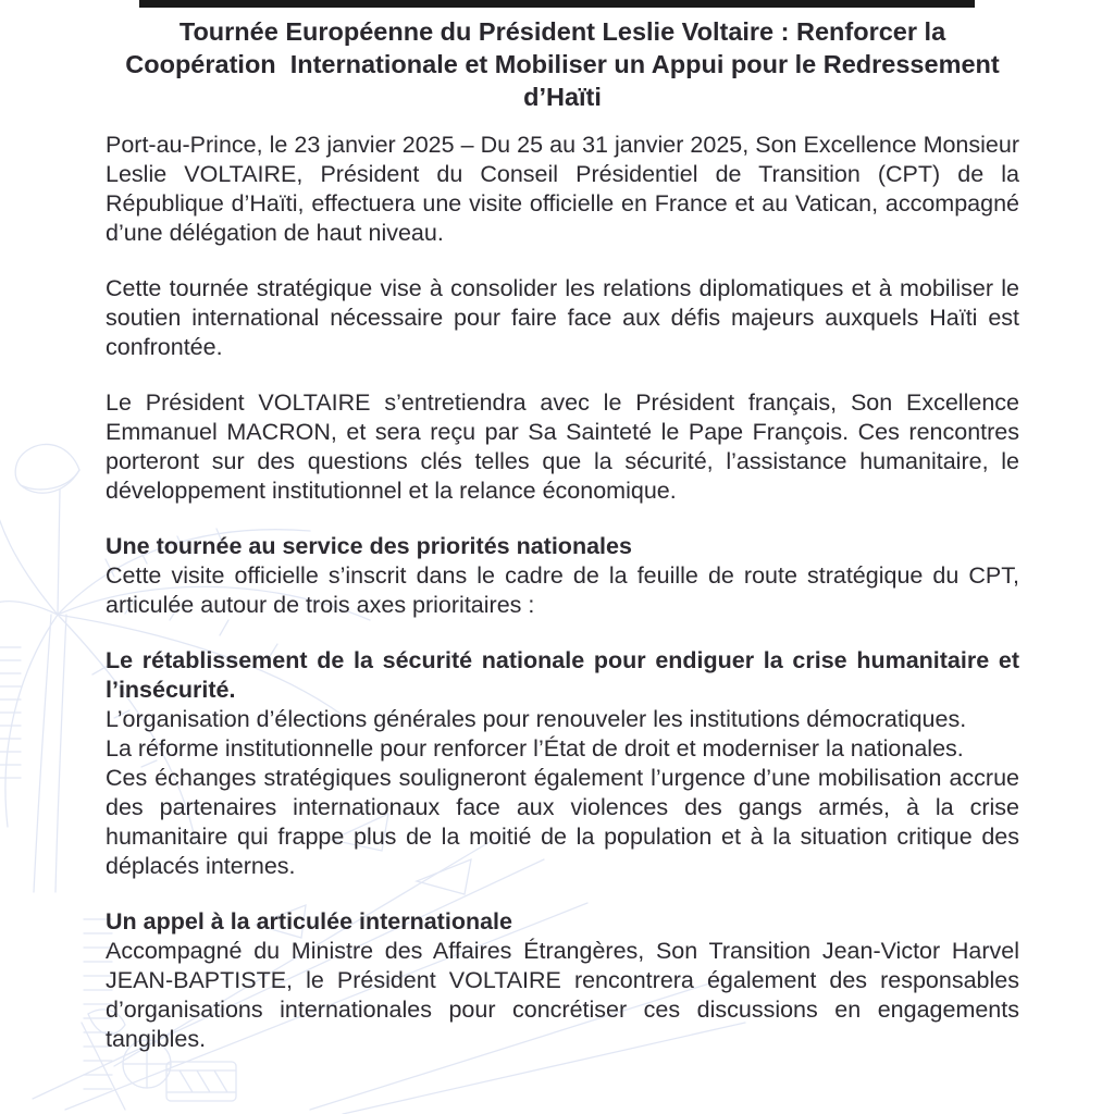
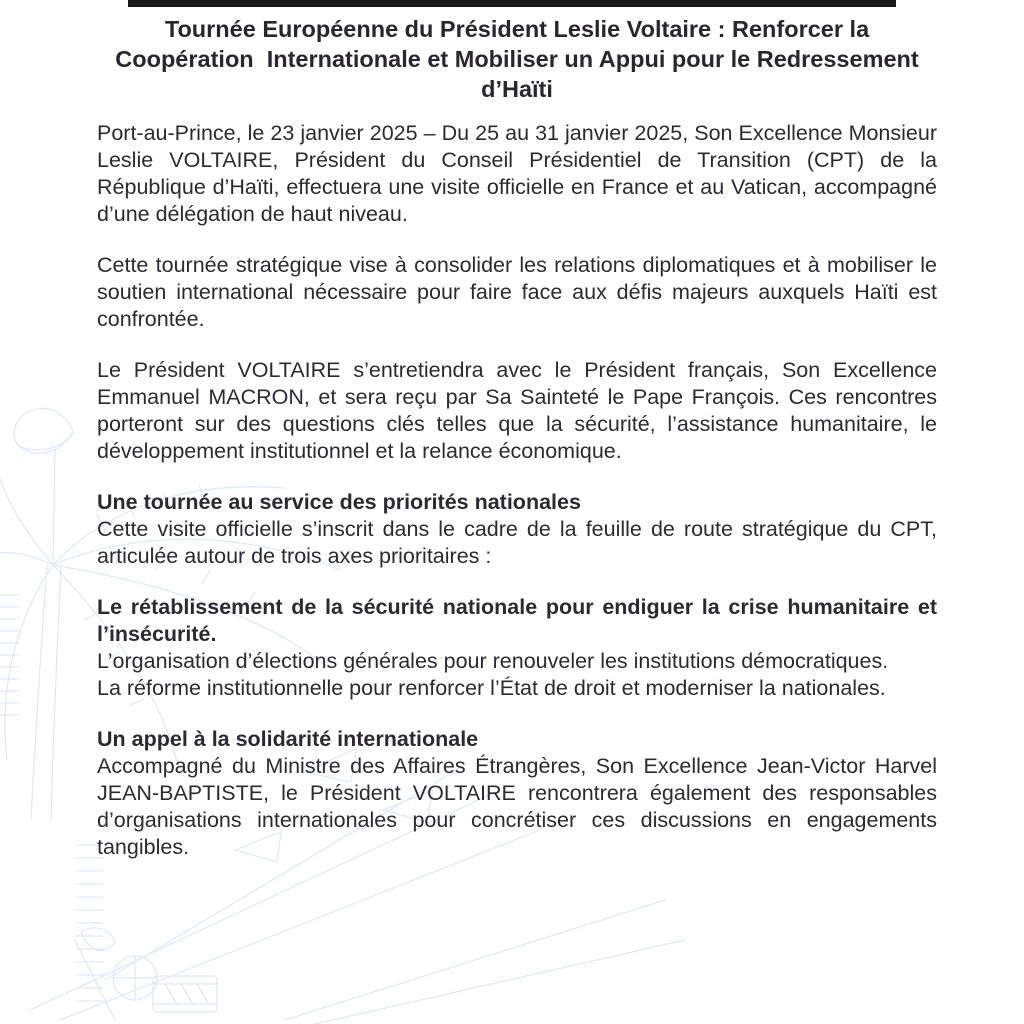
  Tournée Européenne du Président Leslie Voltaire : Renforcer la Coopération Internationale et Mobiliser un Appui pour le Redressement d’Haïti
  Port-au-Prince, le 23 janvier 2025 – Du 25 au 31 janvier 2025, Son Excellence Monsieur Leslie VOLTAIRE, Président du Conseil Présidentiel de Transition (CPT) de la République d’Haïti, effectuera une visite officielle en France et au Vatican, accompagné d’une délégation de haut niveau.
  Cette tournée stratégique vise à consolider les relations diplomatiques et à mobiliser le soutien international nécessaire pour faire face aux défis majeurs auxquels Haïti est confrontée.
  Le Président VOLTAIRE s’entretiendra avec le Président français, Son Excellence Emmanuel MACRON, et sera reçu par Sa Sainteté le Pape François. Ces rencontres porteront sur des questions clés telles que la sécurité, l’assistance humanitaire, le développement institutionnel et la relance économique.
  Une tournée au service des priorités nationales
  Cette visite officielle s’inscrit dans le cadre de la feuille de route stratégique du CPT, articulée autour de trois axes prioritaires :
  Le rétablissement de la sécurité nationale pour endiguer la crise humanitaire et l’insécurité.
  L’organisation d’élections générales pour renouveler les institutions démocratiques.
  La réforme institutionnelle pour renforcer l’État de droit et moderniser la nationales.
- Ces échanges stratégiques souligneront également l’urgence d’une mobilisation accrue des partenaires internationaux face aux violences des gangs armés, à la crise humanitaire qui frappe plus de la moitié de la population et à la situation critique des déplacés internes.
- Un appel à la articulée internationale
+ Un appel à la solidarité internationale
- Accompagné du Ministre des Affaires Étrangères, Son Transition Jean-Victor Harvel JEAN-BAPTISTE, le Président VOLTAIRE rencontrera également des responsables d’organisations internationales pour concrétiser ces discussions en engagements tangibles.
+ Accompagné du Ministre des Affaires Étrangères, Son Excellence Jean-Victor Harvel JEAN-BAPTISTE, le Président VOLTAIRE rencontrera également des responsables d’organisations internationales pour concrétiser ces discussions en engagements tangibles.
